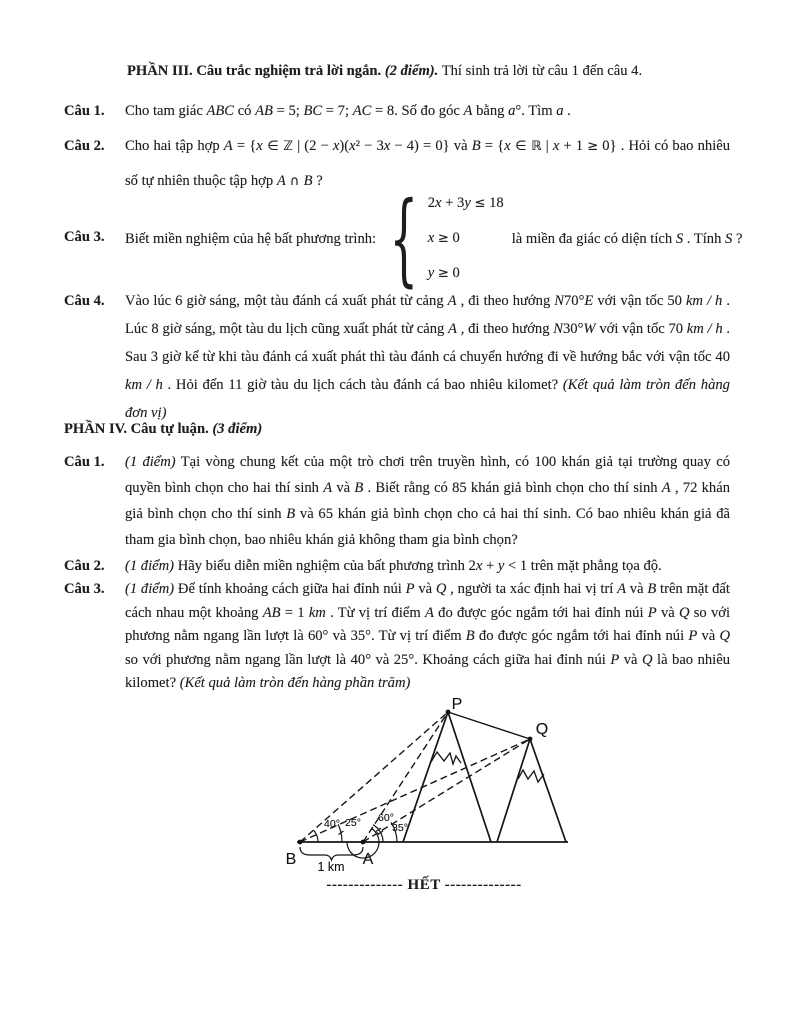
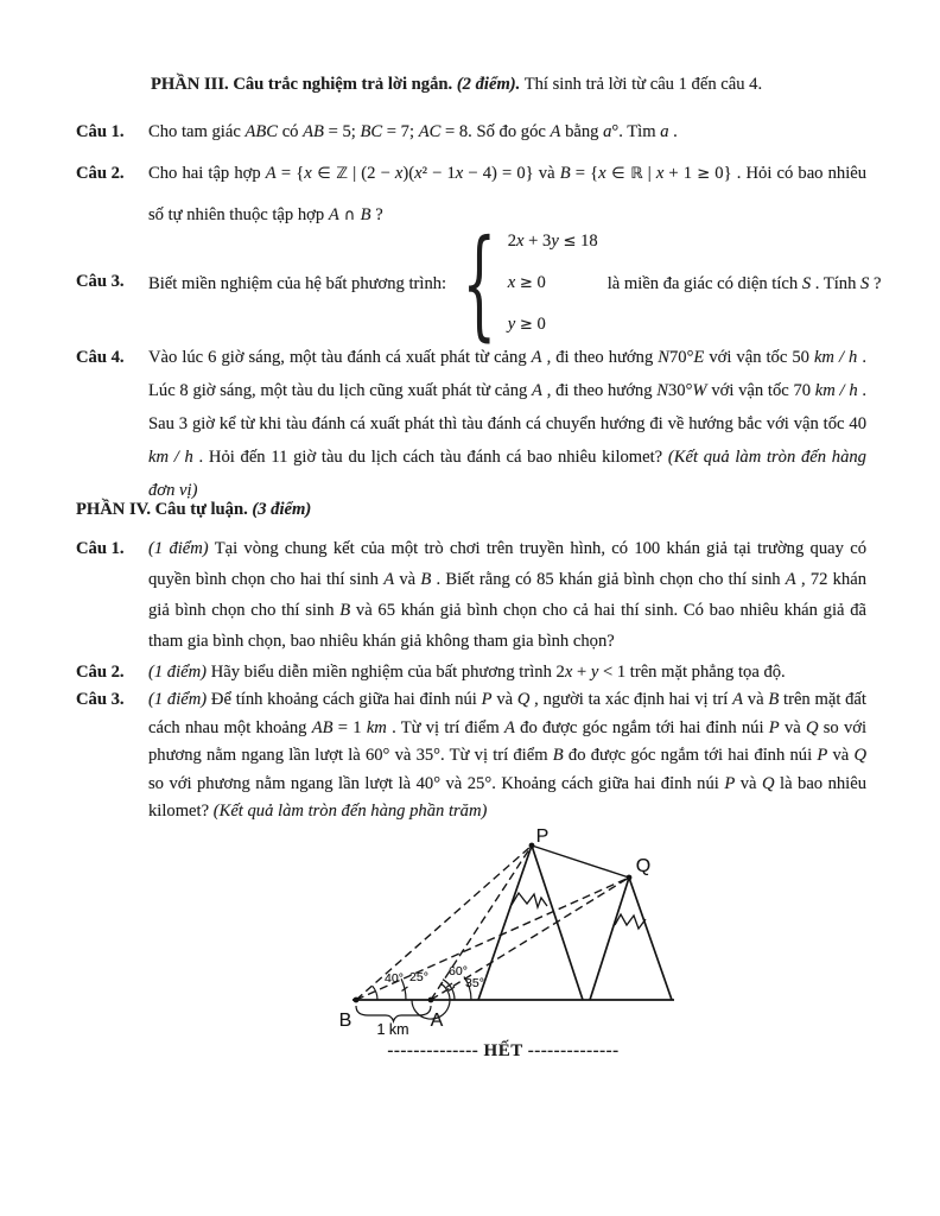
  PHẦN III. Câu trắc nghiệm trả lời ngắn. (2 điểm). Thí sinh trả lời từ câu 1 đến câu 4.
  Câu 1.
  Cho tam giác ABC có AB = 5; BC = 7; AC = 8. Số đo góc A bằng a°. Tìm a .
  Câu 2.
- Cho hai tập hợp A = {x ∈ ℤ | (2 − x)(x² − 3x − 4) = 0} và B = {x ∈ ℝ | x + 1 ≥ 0} . Hỏi có bao nhiêu số tự nhiên thuộc tập hợp A ∩ B ?
+ Cho hai tập hợp A = {x ∈ ℤ | (2 − x)(x² − 1x − 4) = 0} và B = {x ∈ ℝ | x + 1 ≥ 0} . Hỏi có bao nhiêu số tự nhiên thuộc tập hợp A ∩ B ?
  Câu 3.
  Biết miền nghiệm của hệ bất phương trình:
  {
  2x + 3y ≤ 18
  x ≥ 0
  y ≥ 0
  là miền đa giác có diện tích S . Tính S ?
  Câu 4.
  Vào lúc 6 giờ sáng, một tàu đánh cá xuất phát từ cảng A , đi theo hướng N70°E với vận tốc 50 km / h . Lúc 8 giờ sáng, một tàu du lịch cũng xuất phát từ cảng A , đi theo hướng N30°W với vận tốc 70 km / h . Sau 3 giờ kể từ khi tàu đánh cá xuất phát thì tàu đánh cá chuyển hướng đi về hướng bắc với vận tốc 40 km / h . Hỏi đến 11 giờ tàu du lịch cách tàu đánh cá bao nhiêu kilomet? (Kết quả làm tròn đến hàng đơn vị)
  PHẦN IV. Câu tự luận. (3 điểm)
  Câu 1.
  (1 điểm) Tại vòng chung kết của một trò chơi trên truyền hình, có 100 khán giả tại trường quay có quyền bình chọn cho hai thí sinh A và B . Biết rằng có 85 khán giả bình chọn cho thí sinh A , 72 khán giả bình chọn cho thí sinh B và 65 khán giả bình chọn cho cả hai thí sinh. Có bao nhiêu khán giả đã tham gia bình chọn, bao nhiêu khán giả không tham gia bình chọn?
  Câu 2.
  (1 điểm) Hãy biểu diễn miền nghiệm của bất phương trình 2x + y < 1 trên mặt phẳng tọa độ.
  Câu 3.
  (1 điểm) Để tính khoảng cách giữa hai đỉnh núi P và Q , người ta xác định hai vị trí A và B trên mặt đất cách nhau một khoảng AB = 1 km . Từ vị trí điểm A đo được góc ngắm tới hai đỉnh núi P và Q so với phương nằm ngang lần lượt là 60° và 35°. Từ vị trí điểm B đo được góc ngắm tới hai đỉnh núi P và Q so với phương nằm ngang lần lượt là 40° và 25°. Khoảng cách giữa hai đỉnh núi P và Q là bao nhiêu kilomet? (Kết quả làm tròn đến hàng phần trăm)
  P
  Q
  B
  A
  1 km
  40°
  25°
  60°
  35°
  -------------- HẾT --------------
